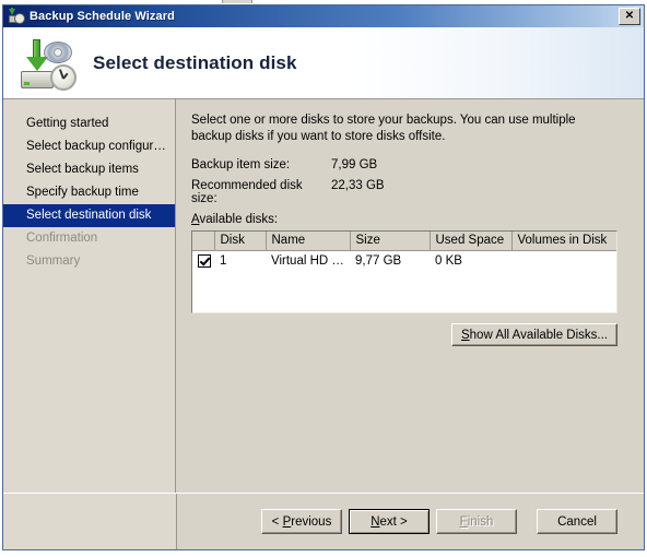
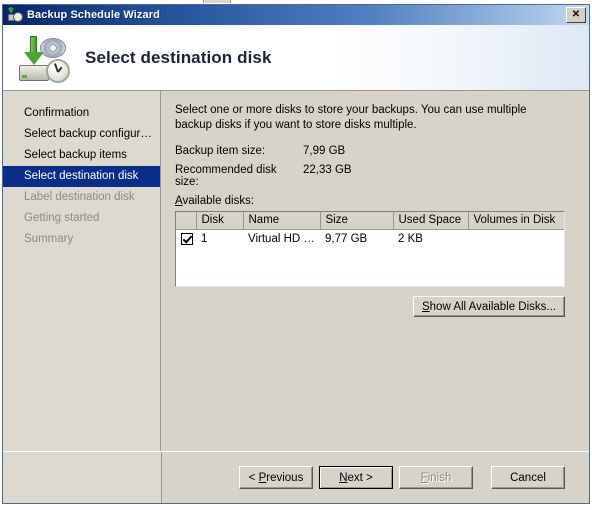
  Backup Schedule Wizard
  ✕
  Select destination disk
- Getting started
+ Confirmation
  Select backup configur…
  Select backup items
- Specify backup time
  Select destination disk
+ Label destination disk
- Confirmation
+ Getting started
  Summary
- Select one or more disks to store your backups. You can use multiple backup disks if you want to store disks offsite.
+ Select one or more disks to store your backups. You can use multiple backup disks if you want to store disks multiple.
  Backup item size:
  7,99 GB
  Recommended disk size:
  22,33 GB
  Available disks:
  	Disk	Name	Size	Used Space	Volumes in Disk
- 	1	Virtual HD …	9,77 GB	0 KB
+ 	1	Virtual HD …	9,77 GB	2 KB
  S
  how All Available Disks...
  <
  P
  revious
  N
  ext >
  F
  inish
  Cancel
